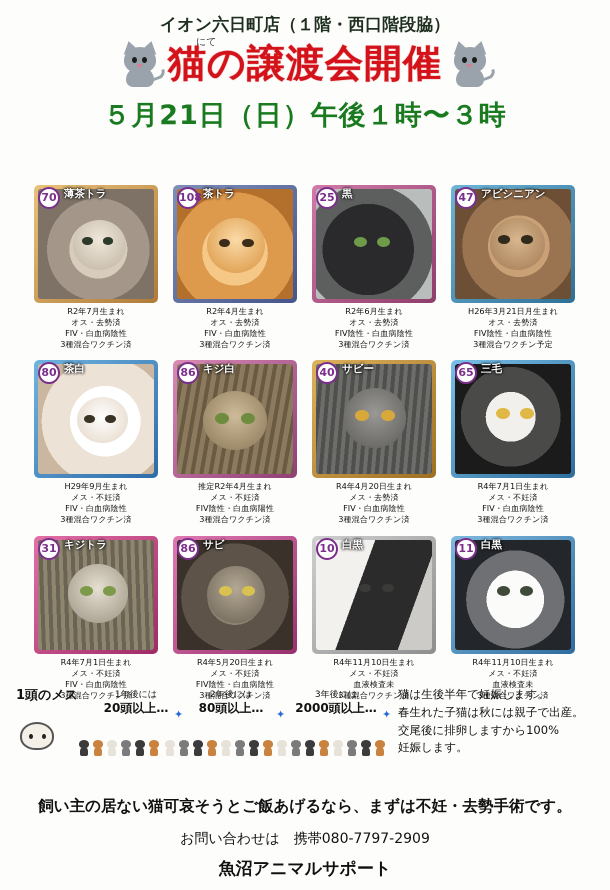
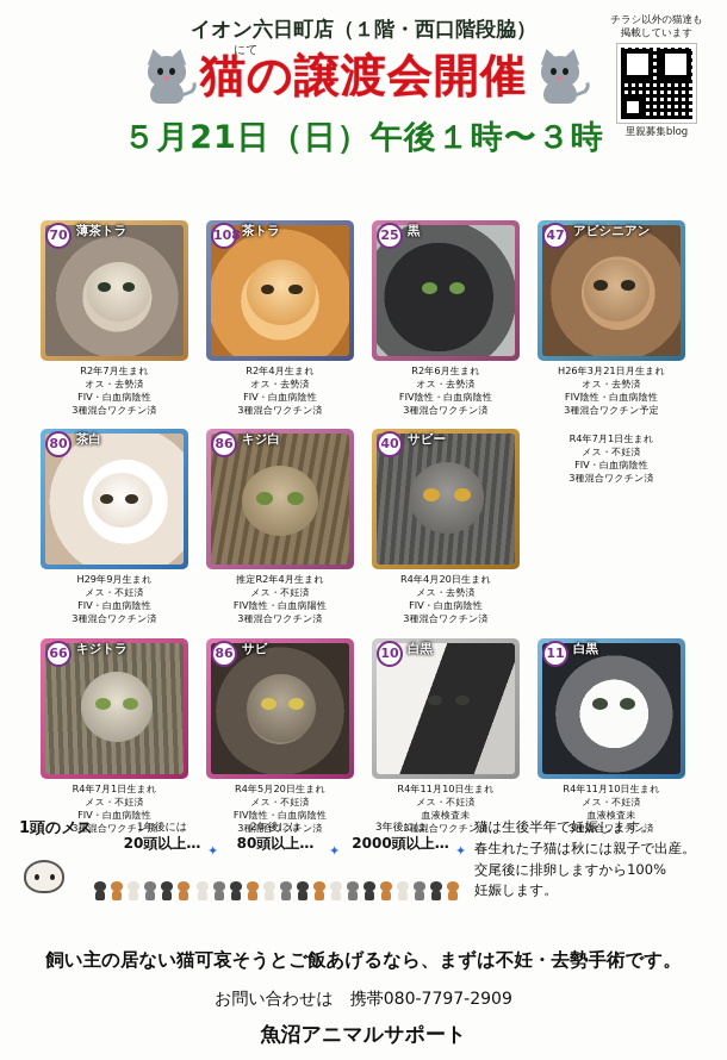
  イオン六日町店（１階・西口階段脇）
  にて
  猫の譲渡会開催
  ５月21日（日）午後１時〜３時
+ チラシ以外の猫達も
+ 掲載しています
+ 里親募集blog
  70
  薄茶トラ
  R2年7月生まれ
  オス・去勢済
  FIV・白血病陰性
  3種混合ワクチン済
  108
  茶トラ
  R2年4月生まれ
  オス・去勢済
  FIV・白血病陰性
  3種混合ワクチン済
  25
  黒
  R2年6月生まれ
  オス・去勢済
  FIV陰性・白血病陰性
  3種混合ワクチン済
  47
  アビシニアン
  H26年3月21日月生まれ
  オス・去勢済
  FIV陰性・白血病陰性
  3種混合ワクチン予定
  80
  茶白
  H29年9月生まれ
  メス・不妊済
  FIV・白血病陰性
  3種混合ワクチン済
  86
  キジ白
  推定R2年4月生まれ
  メス・不妊済
  FIV陰性・白血病陽性
  3種混合ワクチン済
  40
  サビー
  R4年4月20日生まれ
  メス・去勢済
  FIV・白血病陰性
  3種混合ワクチン済
- 65
- 三毛
  R4年7月1日生まれ
  メス・不妊済
  FIV・白血病陰性
  3種混合ワクチン済
- 31
+ 66
  キジトラ
  R4年7月1日生まれ
  メス・不妊済
  FIV・白血病陰性
  3種混合ワクチン済
  86
  サビ
  R4年5月20日生まれ
  メス・不妊済
  FIV陰性・白血病陰性
  3種混合ワクチン済
  10
  白黒
  R4年11月10日生まれ
  メス・不妊済
  血液検査未
  3種混合ワクチン済
  11
  白黒
  R4年11月10日生まれ
  メス・不妊済
  血液検査未
  3種混合ワクチン済
  1頭のメス
  1年後には
  20頭以上…
  2年後には
  80頭以上…
  3年後には
  2000頭以上…
  ✦
  ✦
  ✦
  猫は生後半年で妊娠します。
  春生れた子猫は秋には親子で出産。
  交尾後に排卵しますから100%
  妊娠します。
  飼い主の居ない猫可哀そうとご飯あげるなら、まずは不妊・去勢手術です。
  お問い合わせは 携帯080-7797-2909
  魚沼アニマルサポート
